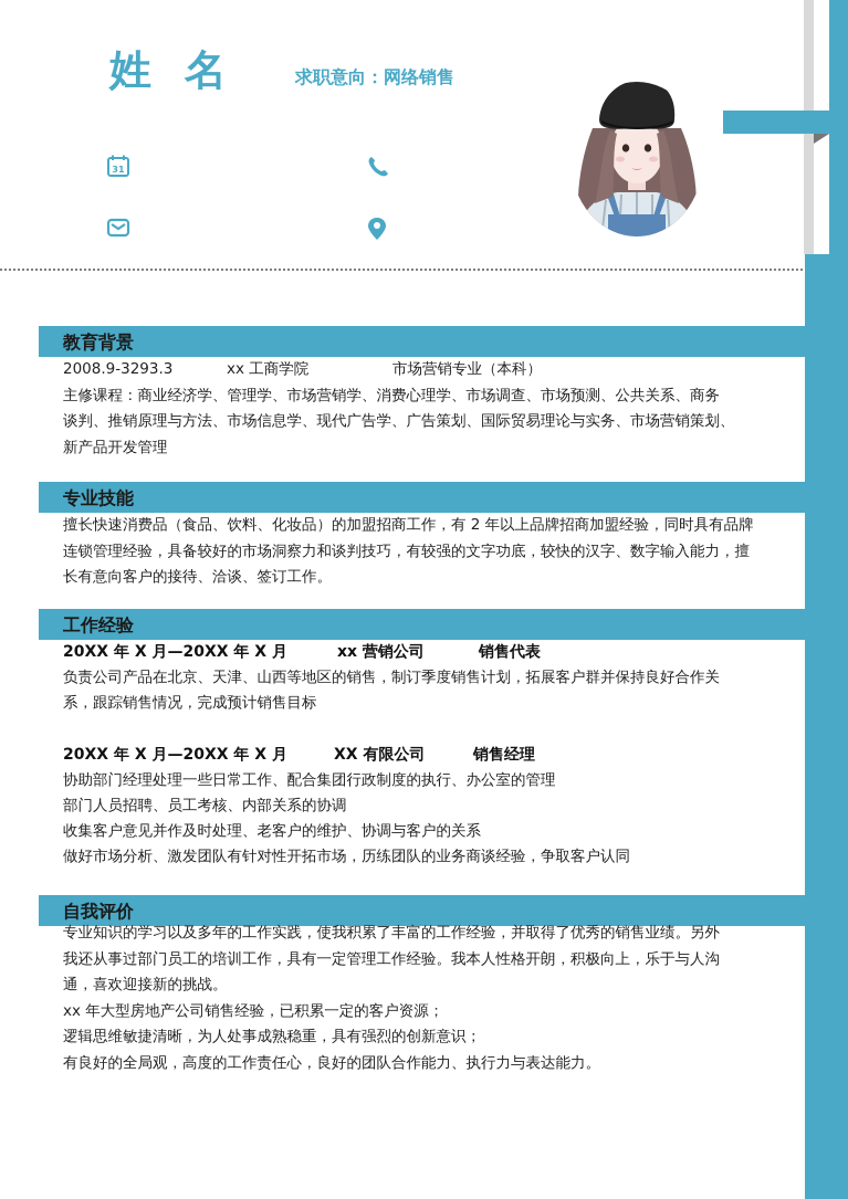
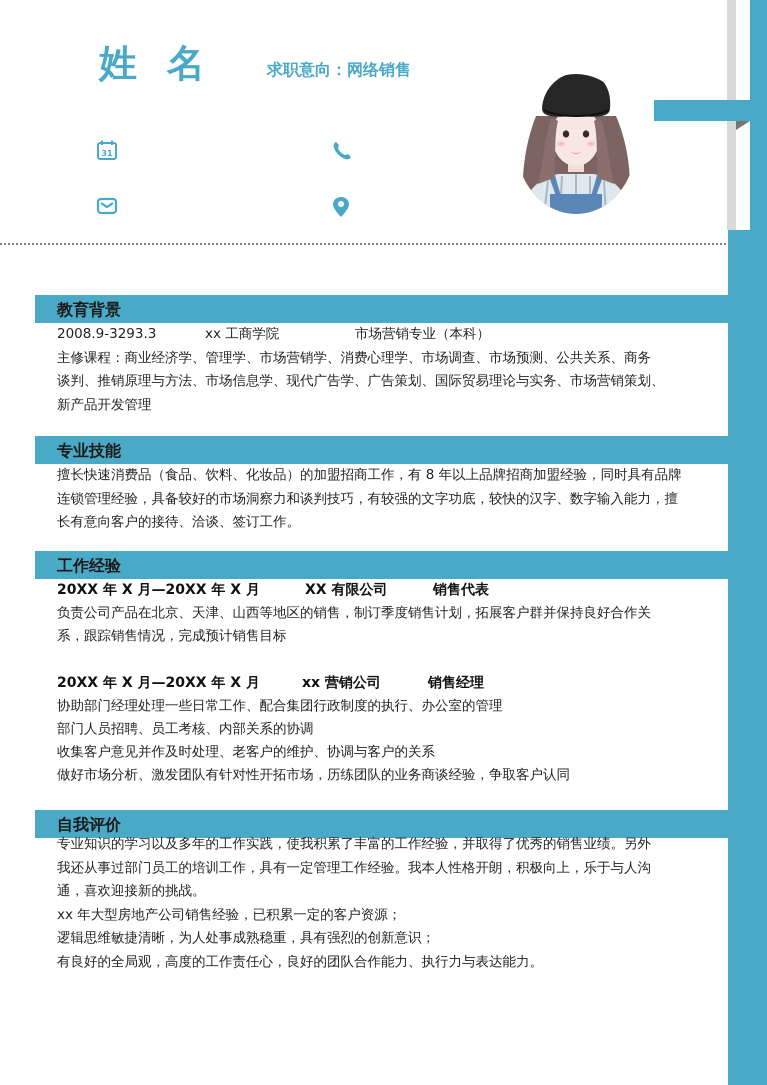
  姓名
  求职意向：网络销售
  31
  教育背景
  2008.9-3293.3
  xx 工商学院
  市场营销专业（本科）
  主修课程：商业经济学、管理学、市场营销学、消费心理学、市场调查、市场预测、公共关系、商务
  谈判、推销原理与方法、市场信息学、现代广告学、广告策划、国际贸易理论与实务、市场营销策划、
  新产品开发管理
  专业技能
- 擅长快速消费品（食品、饮料、化妆品）的加盟招商工作，有 2 年以上品牌招商加盟经验，同时具有品牌
+ 擅长快速消费品（食品、饮料、化妆品）的加盟招商工作，有 8 年以上品牌招商加盟经验，同时具有品牌
  连锁管理经验，具备较好的市场洞察力和谈判技巧，有较强的文字功底，较快的汉字、数字输入能力，擅
  长有意向客户的接待、洽谈、签订工作。
  工作经验
  20XX 年 X 月—20XX 年 X 月
- xx 营销公司
+ XX 有限公司
  销售代表
  负责公司产品在北京、天津、山西等地区的销售，制订季度销售计划，拓展客户群并保持良好合作关
  系，跟踪销售情况，完成预计销售目标
  20XX 年 X 月—20XX 年 X 月
- XX 有限公司
+ xx 营销公司
  销售经理
  协助部门经理处理一些日常工作、配合集团行政制度的执行、办公室的管理
  部门人员招聘、员工考核、内部关系的协调
  收集客户意见并作及时处理、老客户的维护、协调与客户的关系
  做好市场分析、激发团队有针对性开拓市场，历练团队的业务商谈经验，争取客户认同
  自我评价
  专业知识的学习以及多年的工作实践，使我积累了丰富的工作经验，并取得了优秀的销售业绩。另外
  我还从事过部门员工的培训工作，具有一定管理工作经验。我本人性格开朗，积极向上，乐于与人沟
  通，喜欢迎接新的挑战。
  xx 年大型房地产公司销售经验，已积累一定的客户资源；
  逻辑思维敏捷清晰，为人处事成熟稳重，具有强烈的创新意识；
  有良好的全局观，高度的工作责任心，良好的团队合作能力、执行力与表达能力。
